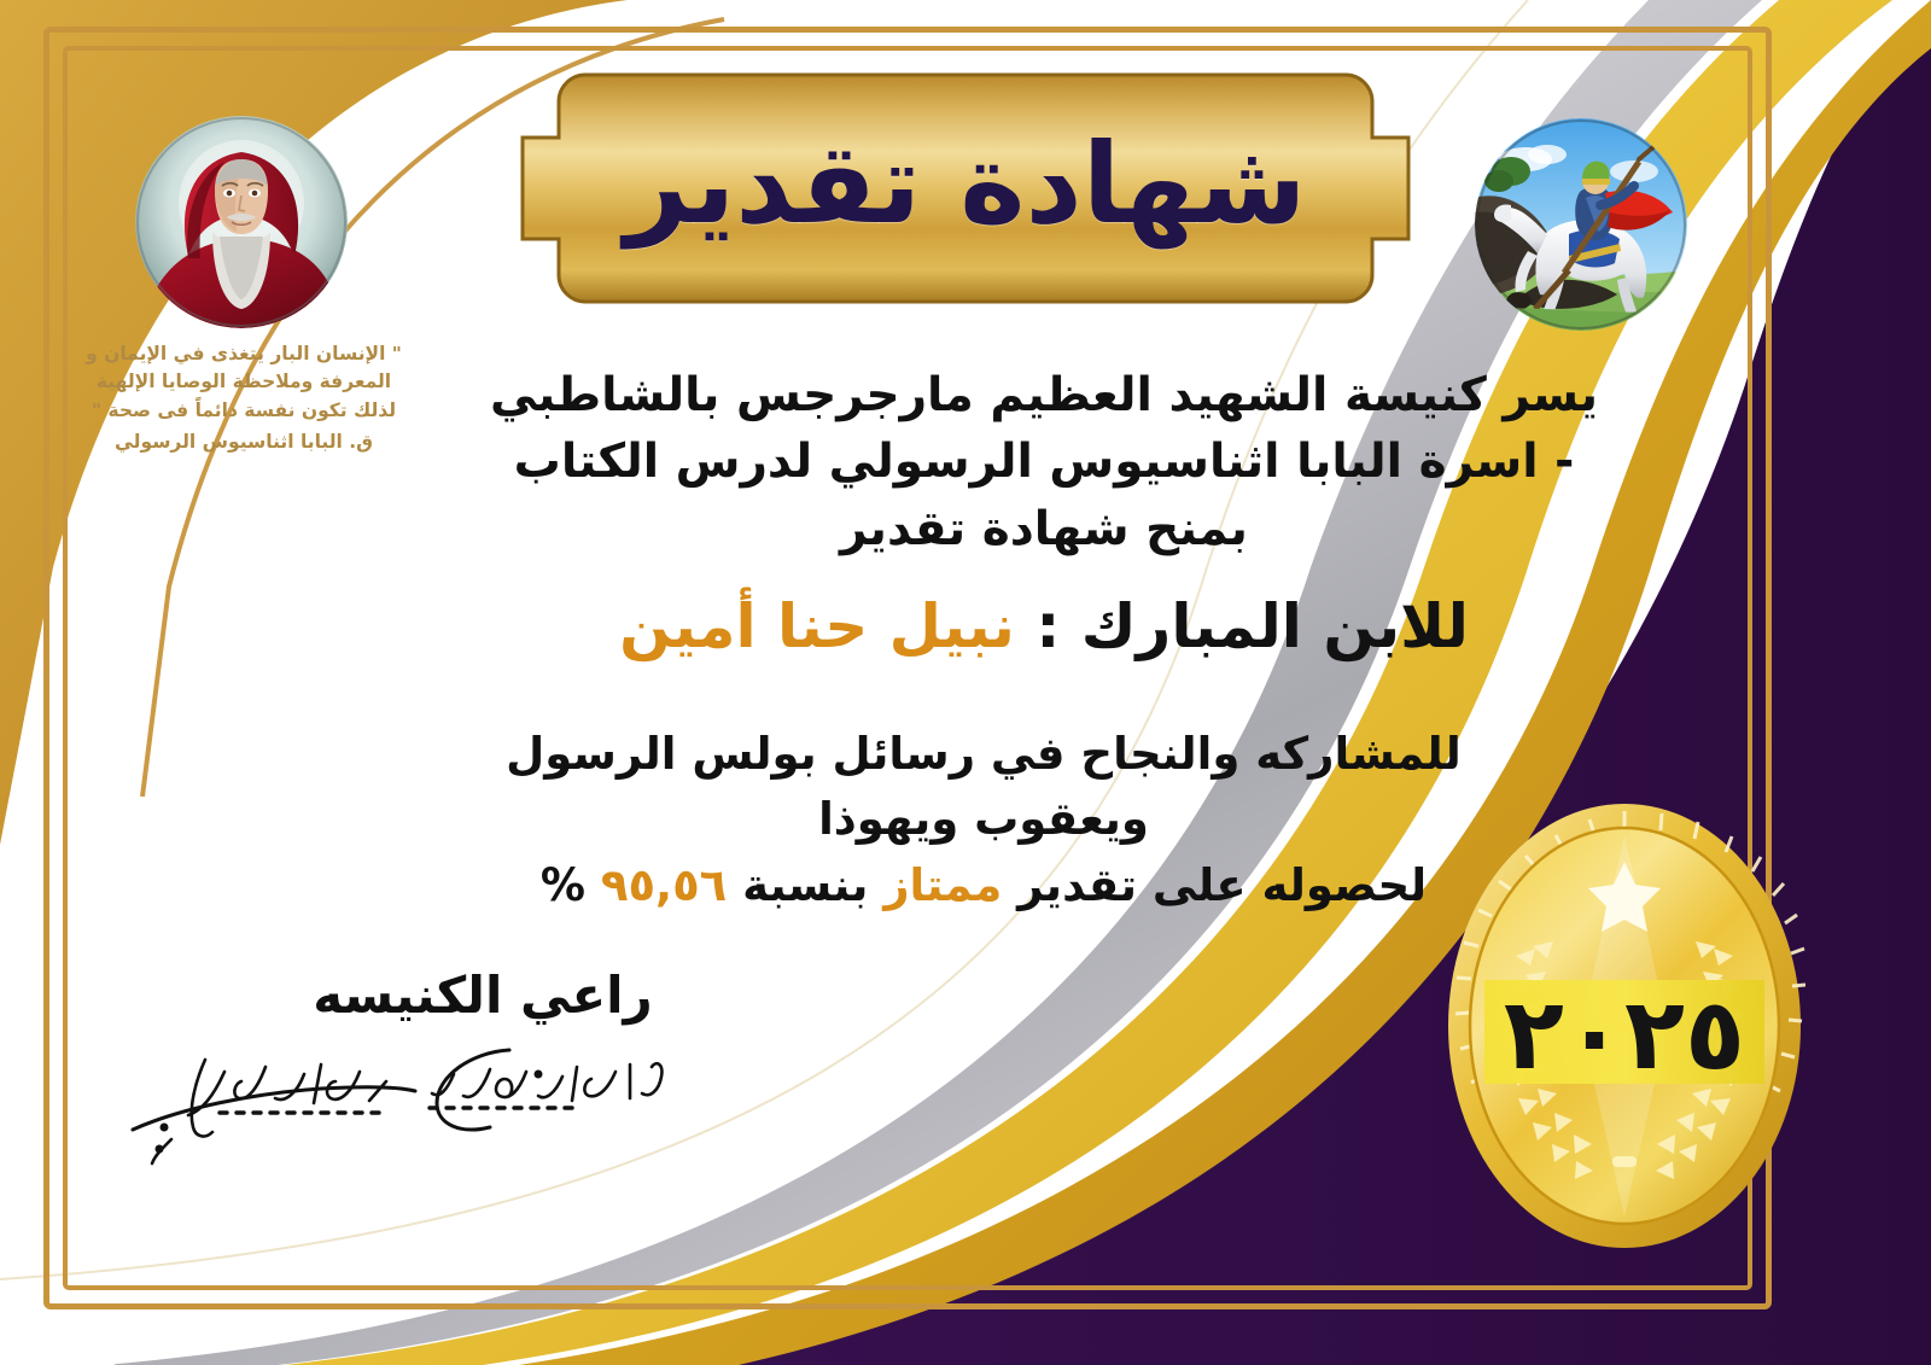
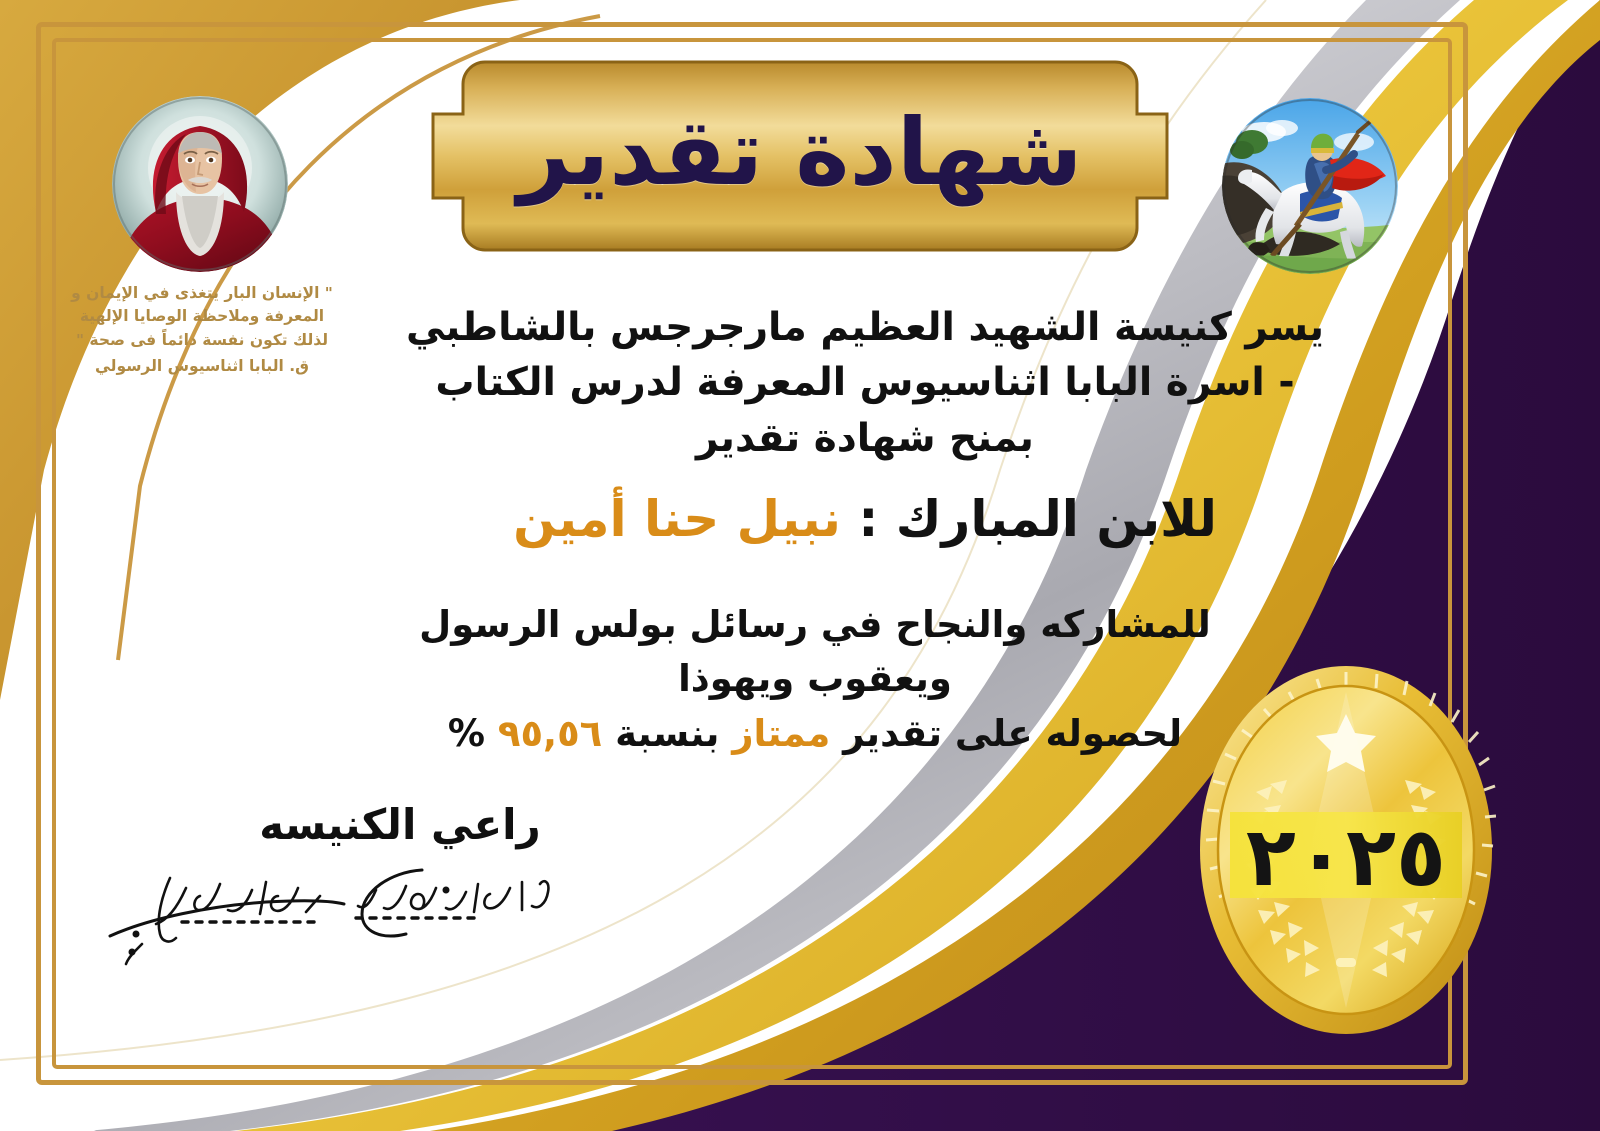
  شهادة تقدير
  " الإنسان البار يتغذى في الإيمان و المعرفة وملاحظة الوصايا الإلهية لذلك تكون نفسة دائماً فى صحة "
  ق. البابا اثناسيوس الرسولي
  يسر كنيسة الشهيد العظيم مارجرجس بالشاطبي
- - اسرة البابا اثناسيوس الرسولي لدرس الكتاب
+ - اسرة البابا اثناسيوس المعرفة لدرس الكتاب
  بمنح شهادة تقدير
  للابن المبارك : نبيل حنا أمين
  للمشاركه والنجاح في رسائل بولس الرسول
  ويعقوب ويهوذا
  لحصوله على تقدير ممتاز بنسبة ٩٥,٥٦ %
  راعي الكنيسه
  ٢٠٢٥
